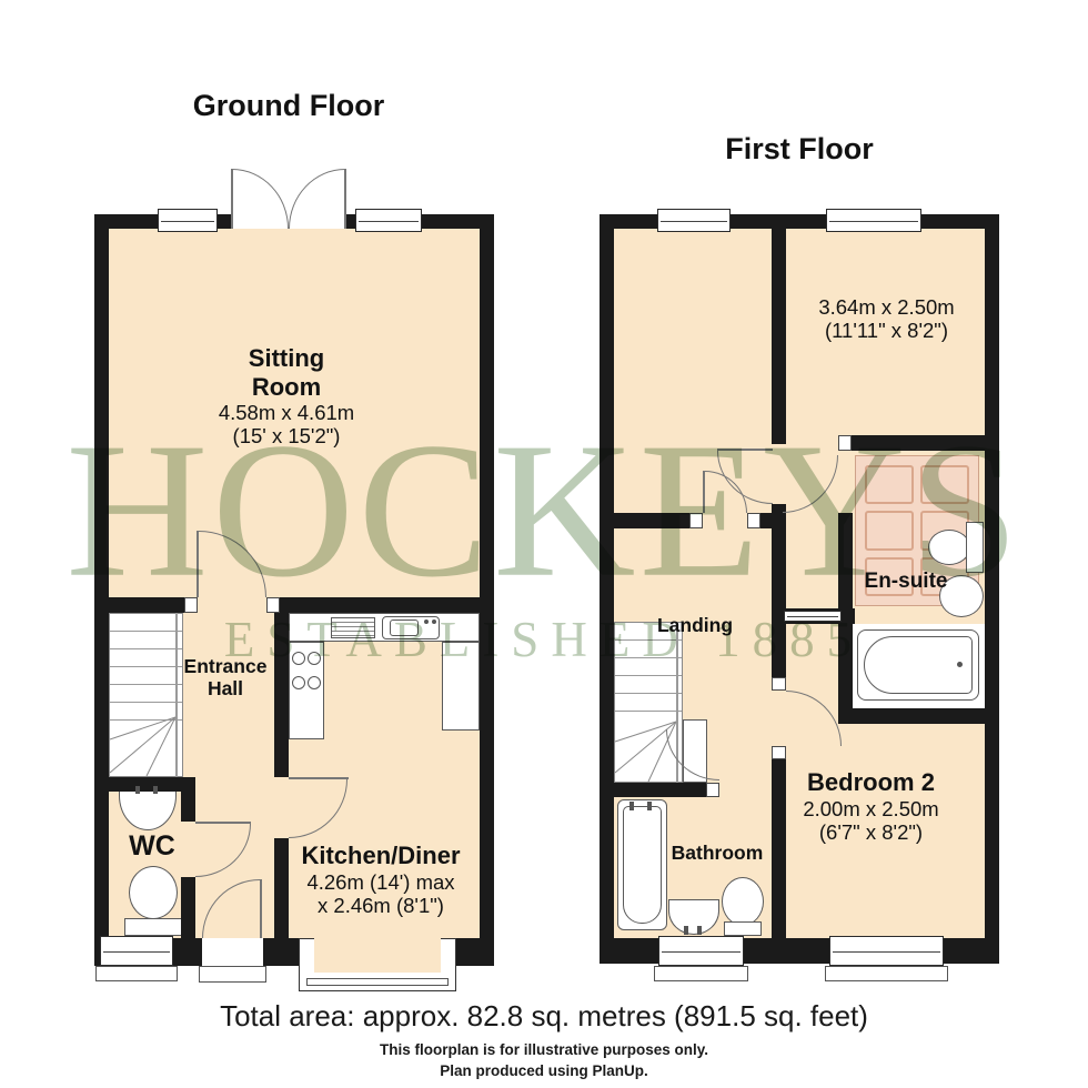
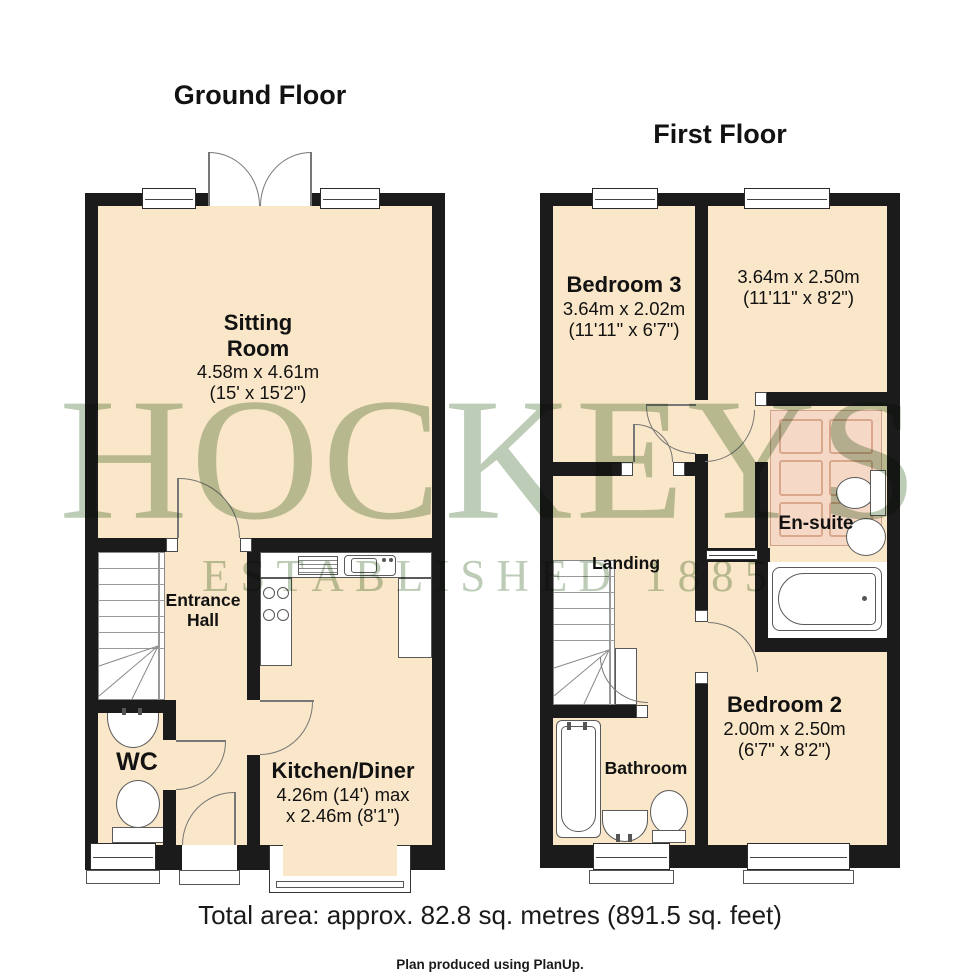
  Ground Floor
  First Floor
  Sitting
  Room
  4.58m x 4.61m
  (15' x 15'2")
  Entrance
  Hall
  WC
  Kitchen/Diner
  4.26m (14') max
  x 2.46m (8'1")
+ Bedroom 3
+ 3.64m x 2.02m
+ (11'11" x 6'7")
  3.64m x 2.50m
  (11'11" x 8'2")
  En-suite
  Landing
  Bathroom
  Bedroom 2
  2.00m x 2.50m
  (6'7" x 8'2")
  HOCKEYS
  ESTABLISHED 1885
  Total area: approx. 82.8 sq. metres (891.5 sq. feet)
- This floorplan is for illustrative purposes only.
  Plan produced using PlanUp.
